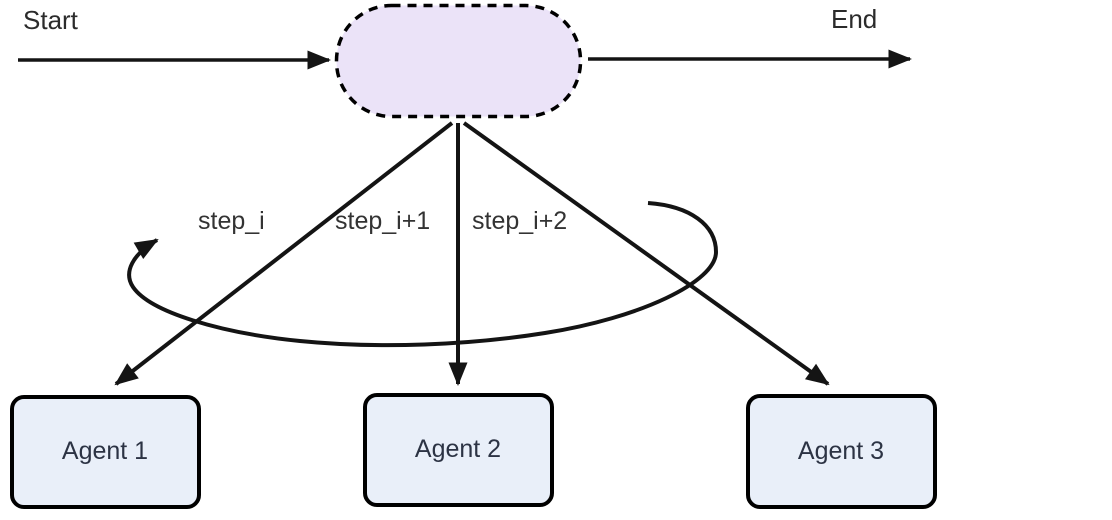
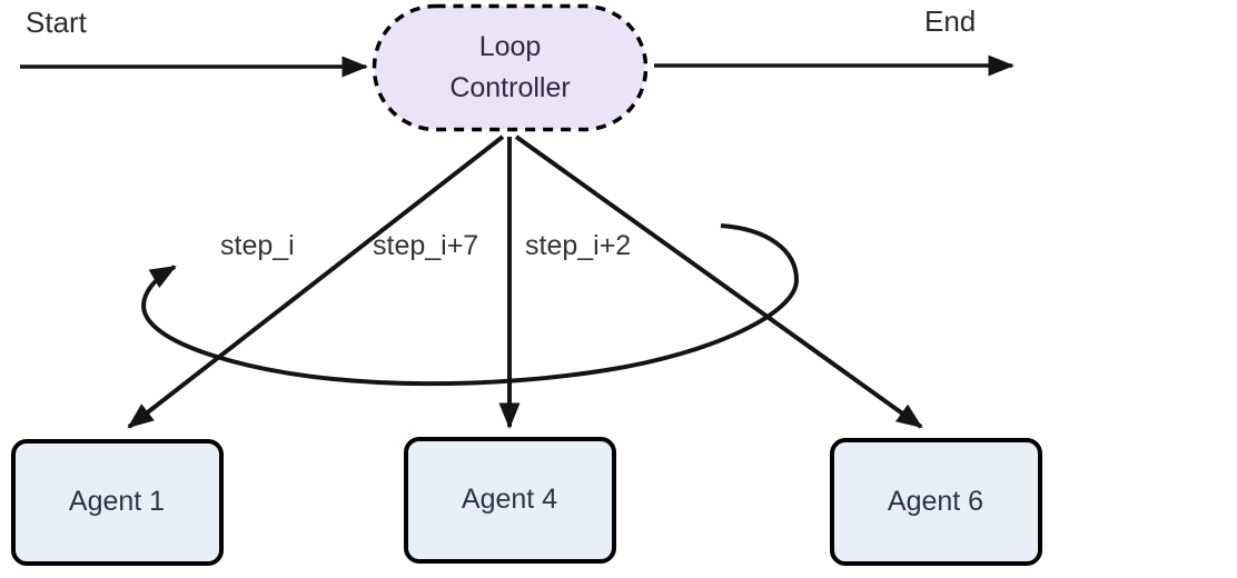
  Start
  End
  step_i
- step_i+1
+ step_i+7
  step_i+2
+ Loop Controller
  Agent 1
- Agent 2
+ Agent 4
- Agent 3
+ Agent 6
